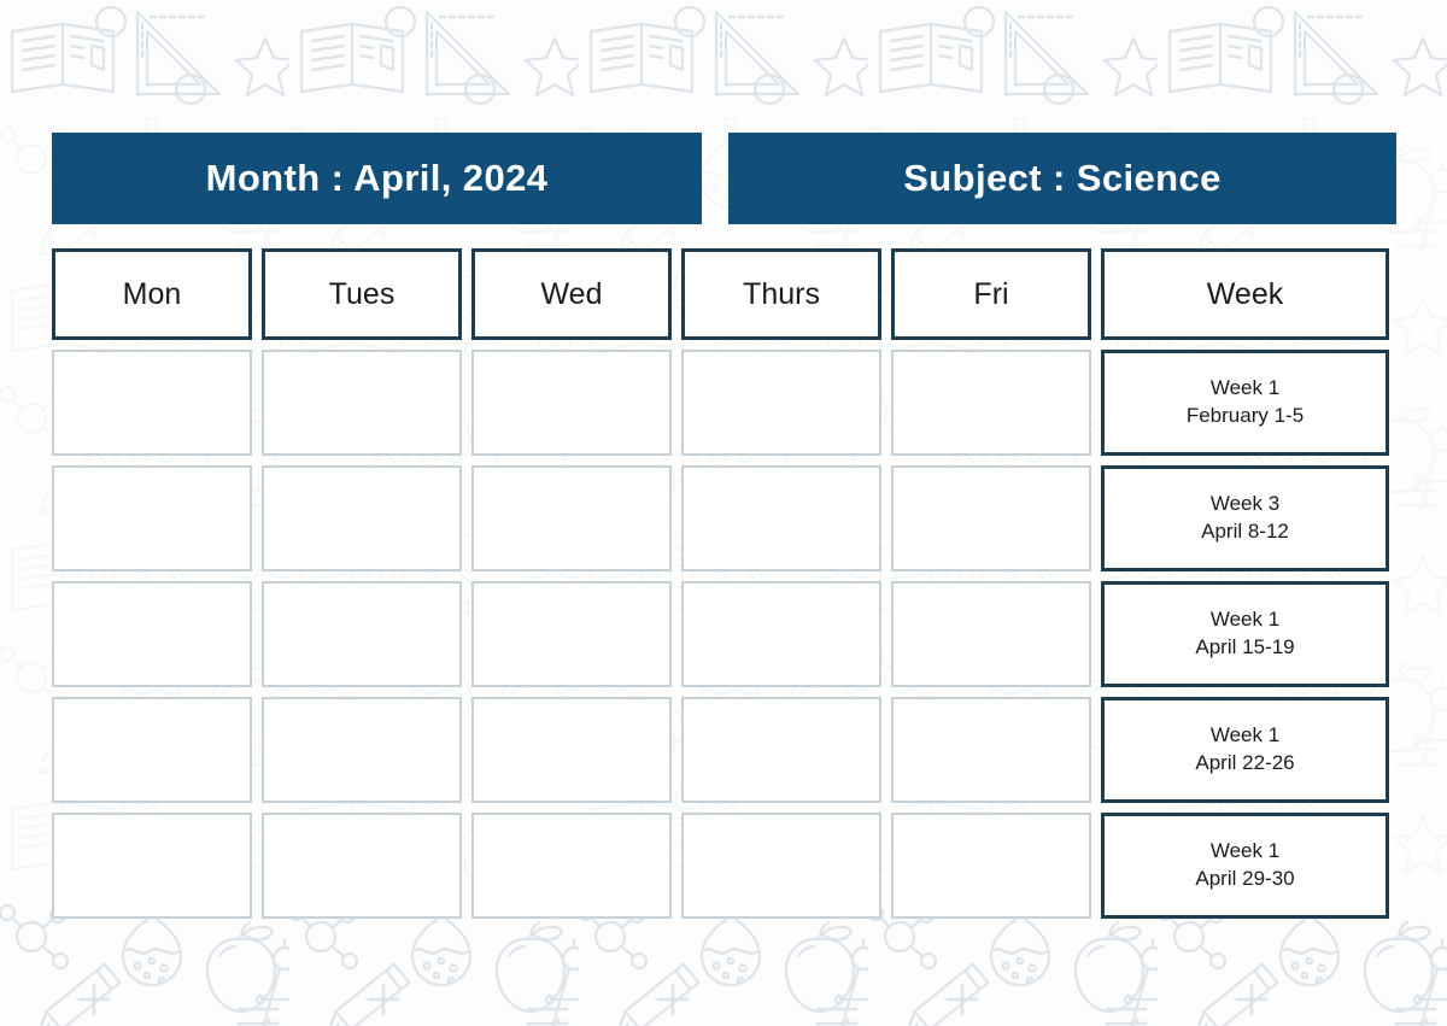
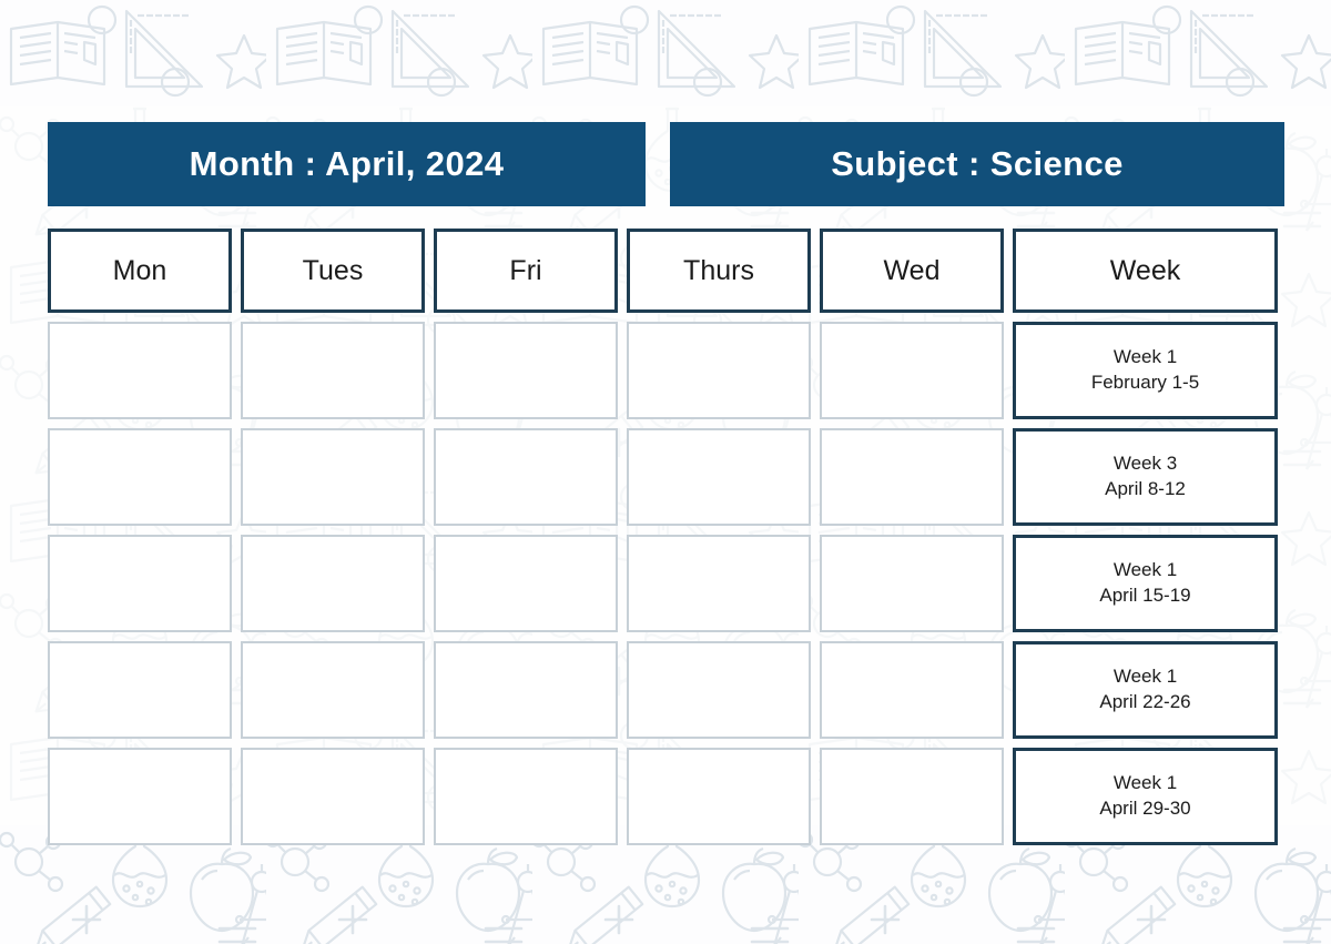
  Month : April, 2024
  Subject : Science
  Mon
  Tues
- Wed
+ Fri
  Thurs
- Fri
+ Wed
  Week
  Week 1
  February 1-5
  Week 3
  April 8-12
  Week 1
  April 15-19
  Week 1
  April 22-26
  Week 1
  April 29-30
